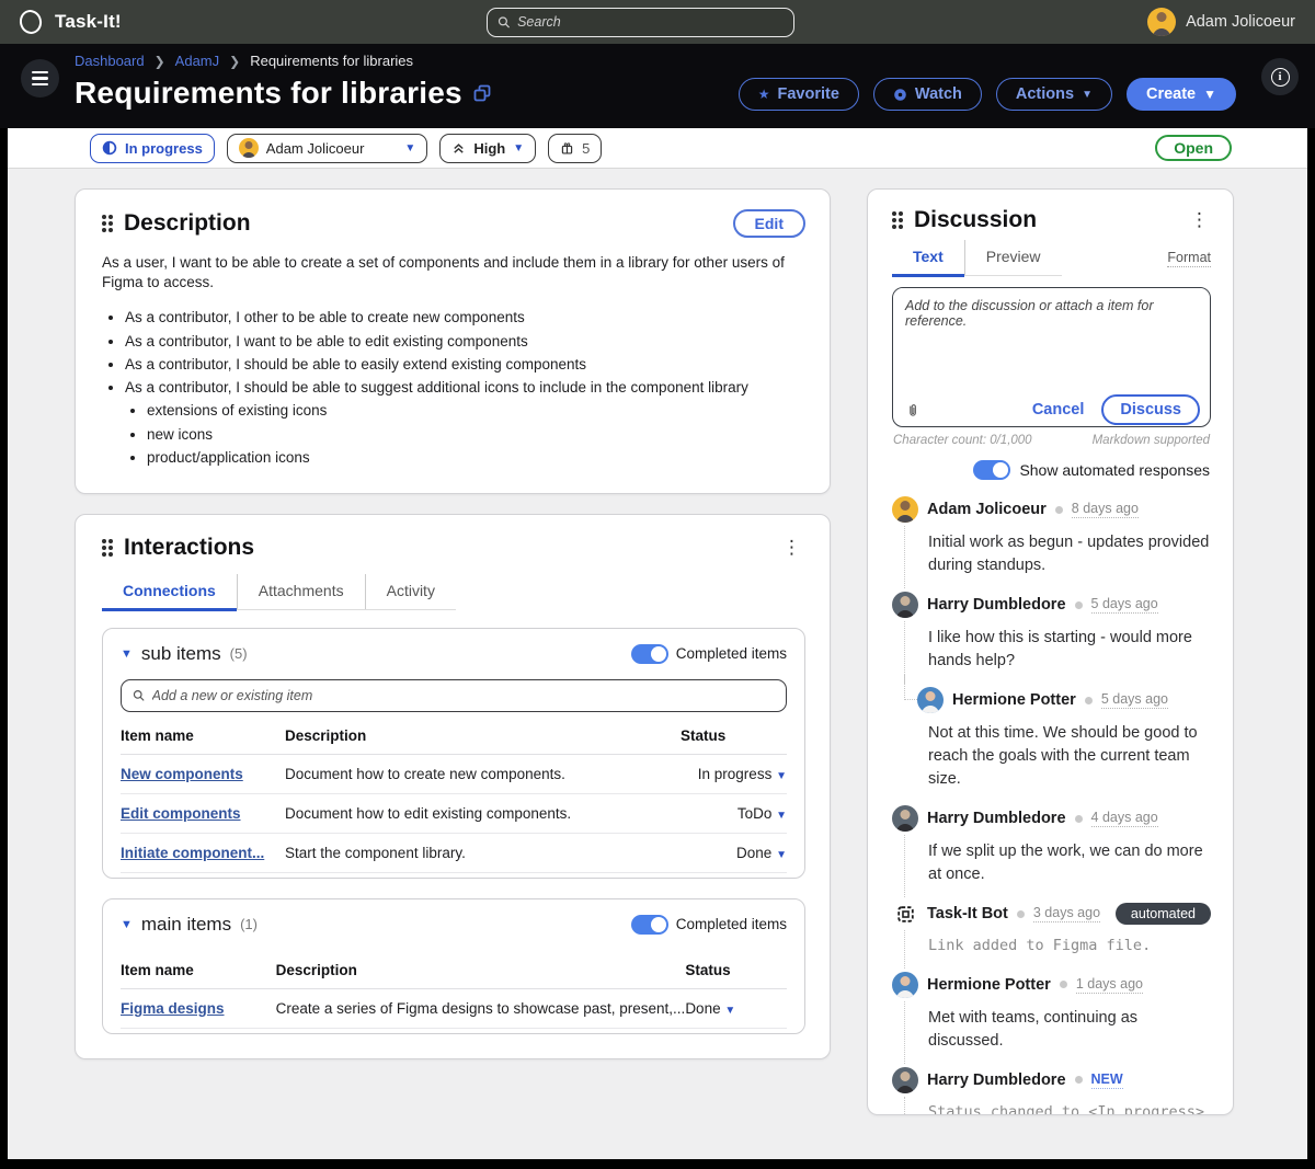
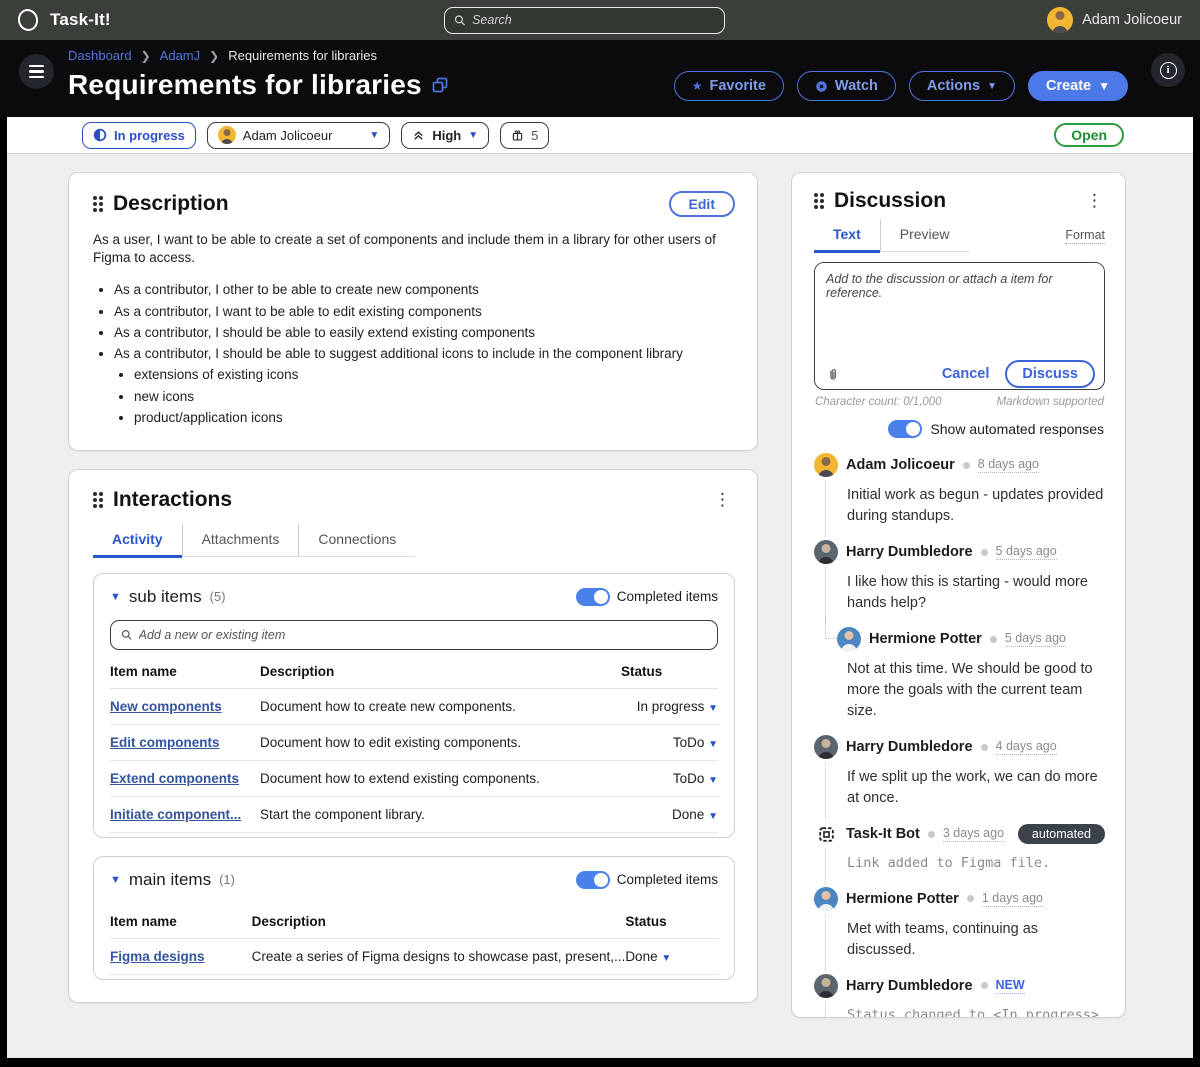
  Task-It!
  Search
  Adam Jolicoeur
  Dashboard
  ❯
  AdamJ
  ❯
  Requirements for libraries
  Requirements for libraries
  ★
  Favorite
  Watch
  Actions
  ▼
  Create
  ▼
  i
  In progress
  Adam Jolicoeur
  ▼
  High
  ▼
  5
  Open
  Description
  Edit
  As a user, I want to be able to create a set of components and include them in a library for other users of Figma to access.
  As a contributor, I other to be able to create new components
  As a contributor, I want to be able to edit existing components
  As a contributor, I should be able to easily extend existing components
  As a contributor, I should be able to suggest additional icons to include in the component library
  extensions of existing icons
  new icons
  product/application icons
  Interactions
  ⋮
- Connections
+ Activity
  Attachments
- Activity
+ Connections
  ▼
  sub items
  (5)
  Completed items
  Add a new or existing item
  Item name	Description	Status
  New components	Document how to create new components.	In progress ▼
  Edit components	Document how to edit existing components.	ToDo ▼
+ Extend components	Document how to extend existing components.	ToDo ▼
  Initiate component...	Start the component library.	Done ▼
  ▼
  main items
  (1)
  Completed items
  Item name	Description	Status
  Figma designs	Create a series of Figma designs to showcase past, present,...	Done ▼
  Discussion
  ⋮
  Text
  Preview
  Format
  Cancel
  Discuss
  Character count: 0/1,000
  Markdown supported
  Show automated responses
  Adam Jolicoeur
  8 days ago
  Initial work as begun - updates provided during standups.
  Harry Dumbledore
  5 days ago
  I like how this is starting - would more hands help?
  Hermione Potter
  5 days ago
- Not at this time. We should be good to reach the goals with the current team size.
+ Not at this time. We should be good to more the goals with the current team size.
  Harry Dumbledore
  4 days ago
  If we split up the work, we can do more at once.
  Task-It Bot
  3 days ago
  automated
  Link added to Figma file.
  Hermione Potter
  1 days ago
  Met with teams, continuing as discussed.
  Harry Dumbledore
  NEW
  Status changed to <In progress>
